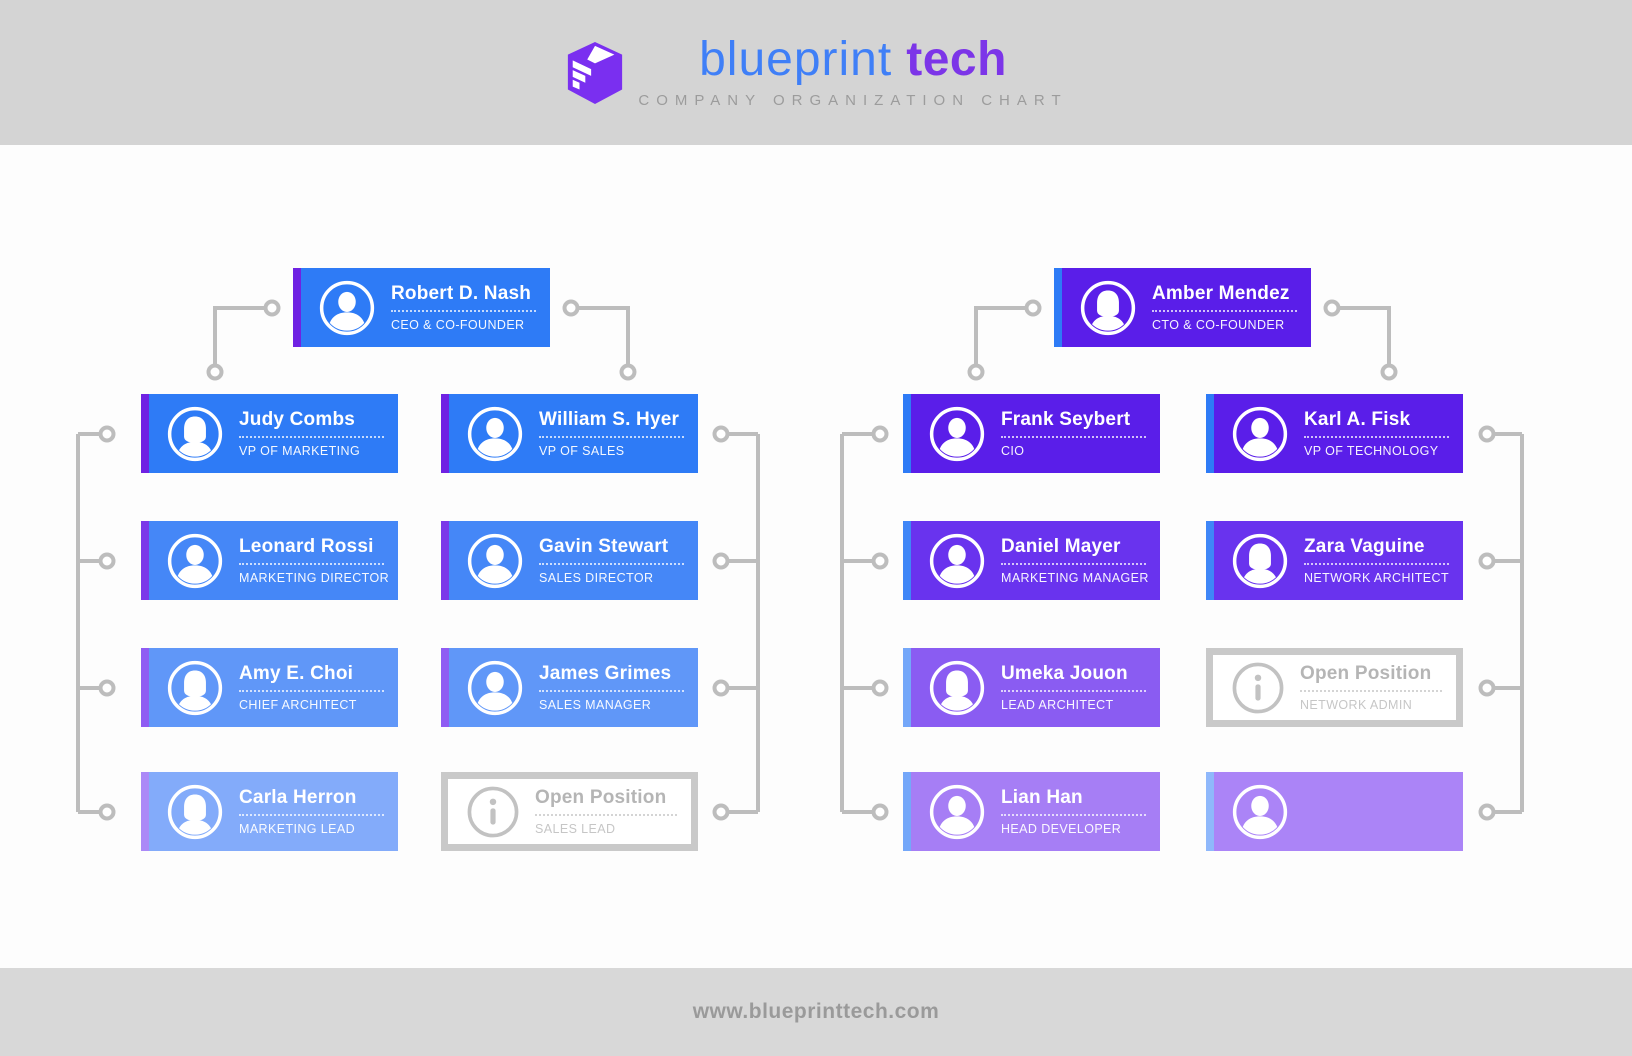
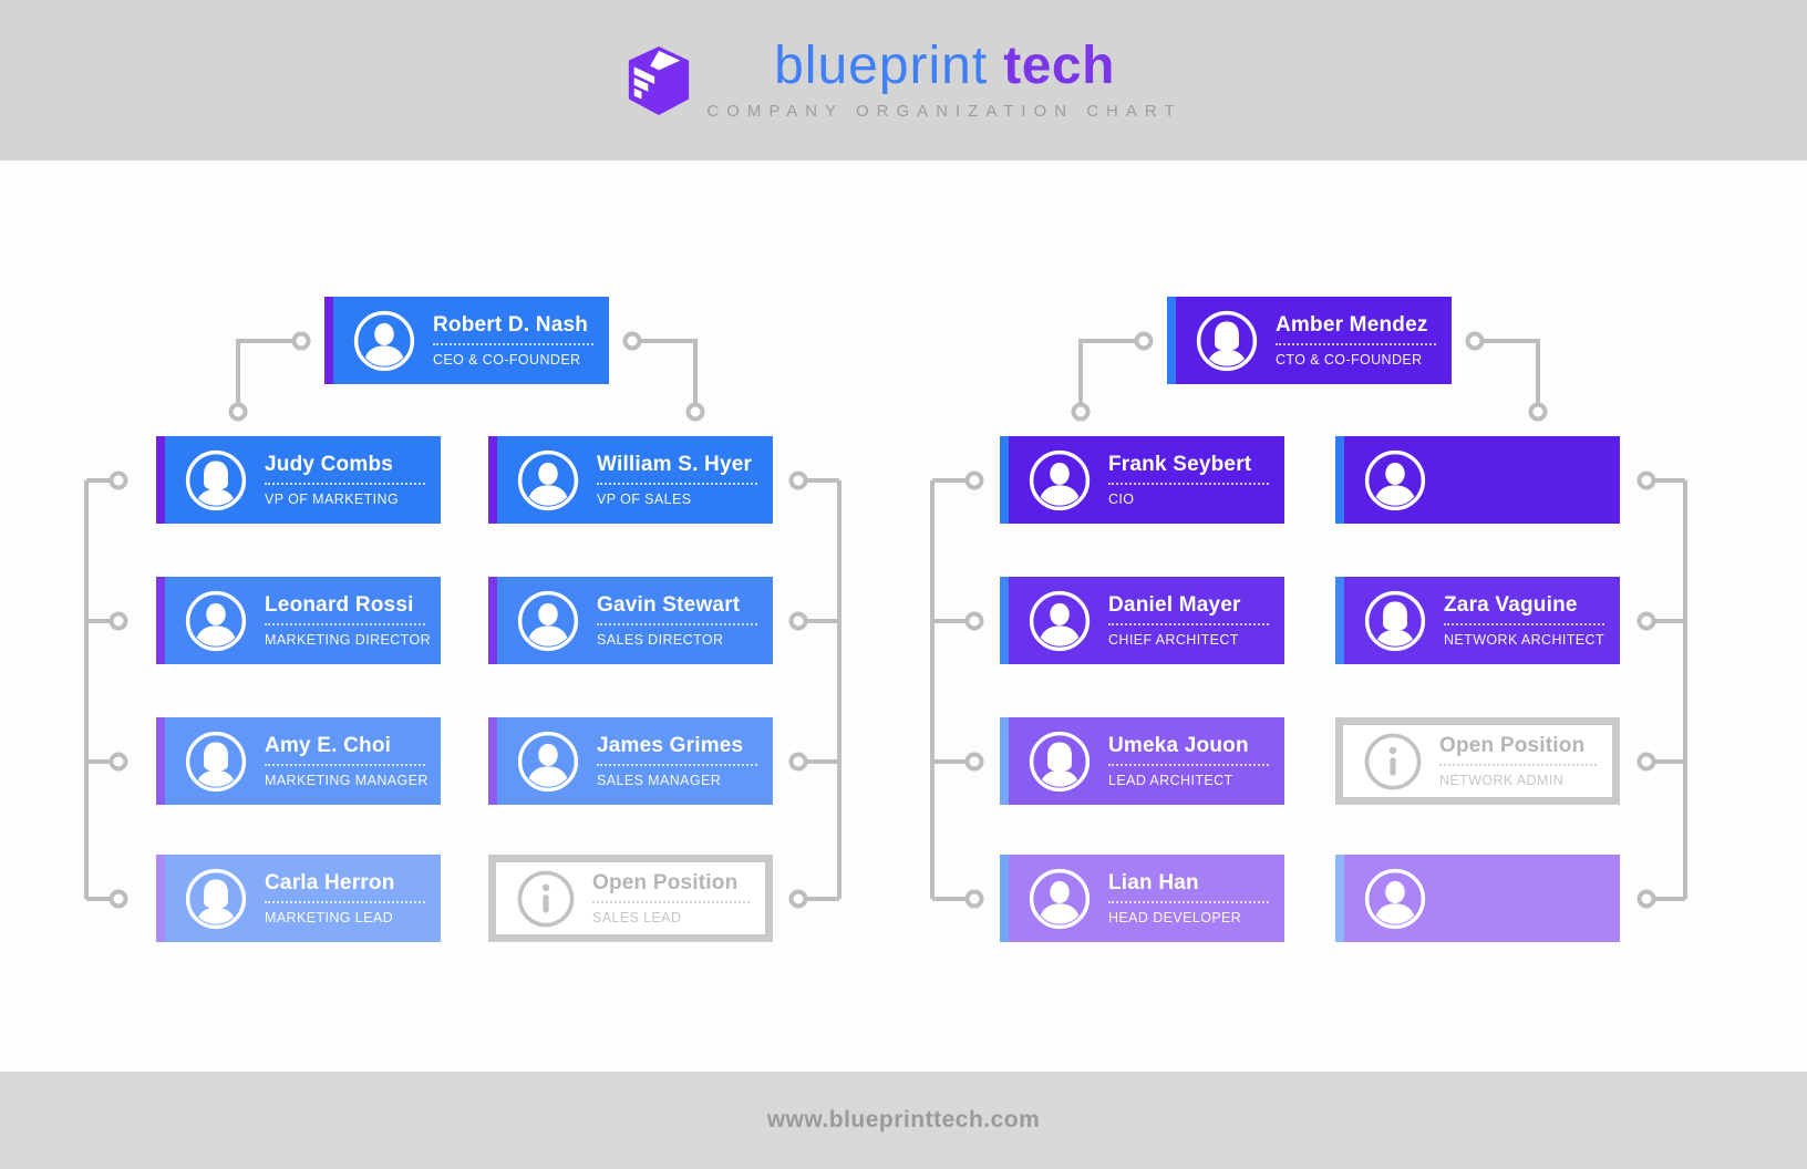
  blueprint
  tech
  COMPANY ORGANIZATION CHART
  Robert D. Nash
  CEO & CO-FOUNDER
  Amber Mendez
  CTO & CO-FOUNDER
  Judy Combs
  VP OF MARKETING
  William S. Hyer
  VP OF SALES
  Frank Seybert
  CIO
- Karl A. Fisk
- VP OF TECHNOLOGY
  Leonard Rossi
  MARKETING DIRECTOR
  Gavin Stewart
  SALES DIRECTOR
  Daniel Mayer
- MARKETING MANAGER
+ CHIEF ARCHITECT
  Zara Vaguine
  NETWORK ARCHITECT
  Amy E. Choi
- CHIEF ARCHITECT
+ MARKETING MANAGER
  James Grimes
  SALES MANAGER
  Umeka Jouon
  LEAD ARCHITECT
  Open Position
  NETWORK ADMIN
  Carla Herron
  MARKETING LEAD
  Open Position
  SALES LEAD
  Lian Han
  HEAD DEVELOPER
  www.blueprinttech.com
